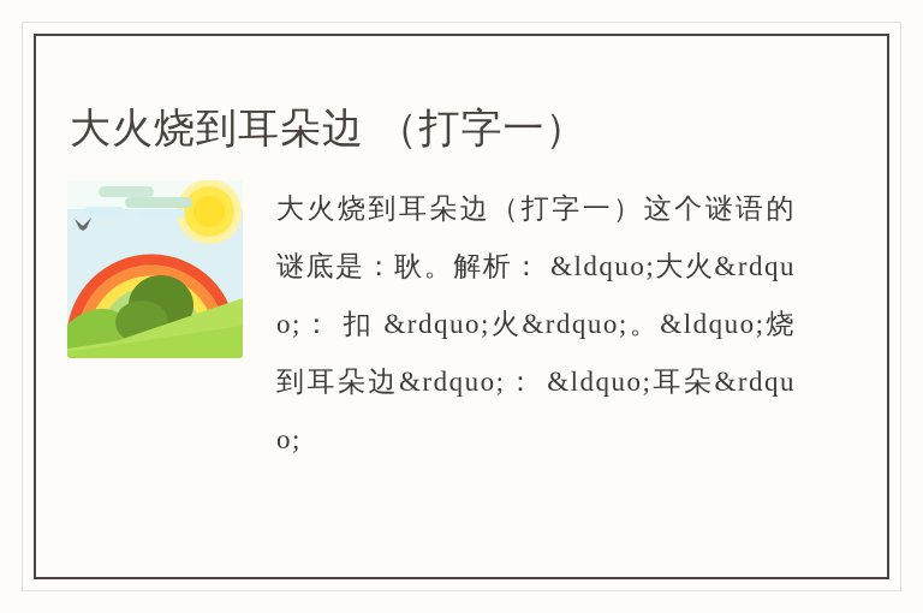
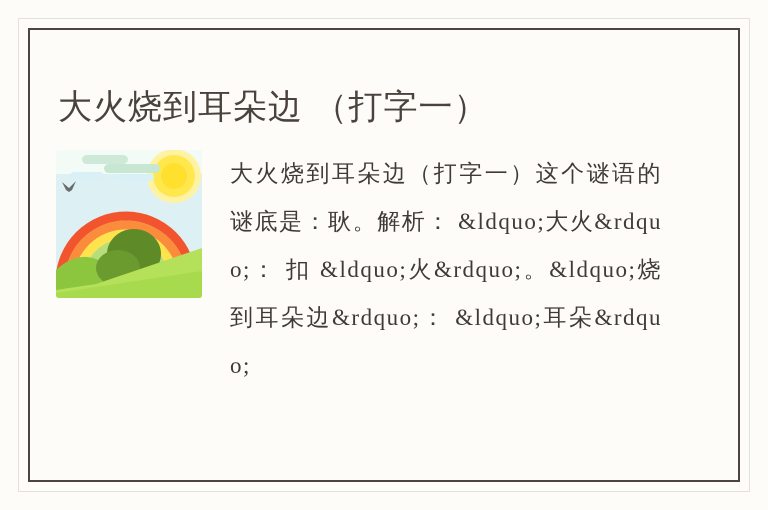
  大火烧到耳朵边 （打字一）
- 大火烧到耳朵边（打字一）这个谜语的谜底是：耿。解析： &ldquo;大火&rdquo;： 扣 &rdquo;火&rdquo;。&ldquo;烧到耳朵边&rdquo;： &ldquo;耳朵&rdquo;
+ 大火烧到耳朵边（打字一）这个谜语的谜底是：耿。解析： &ldquo;大火&rdquo;： 扣 &ldquo;火&rdquo;。&ldquo;烧到耳朵边&rdquo;： &ldquo;耳朵&rdquo;
